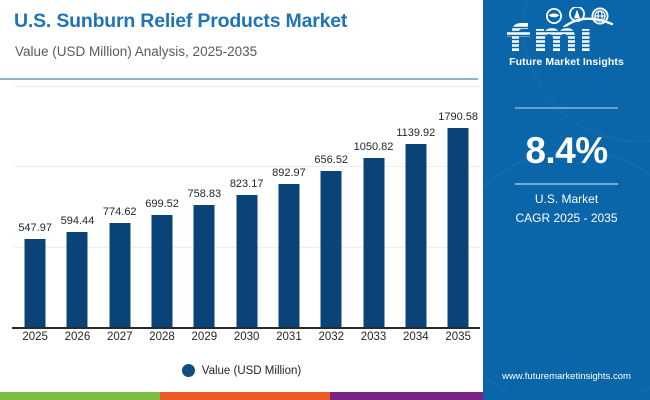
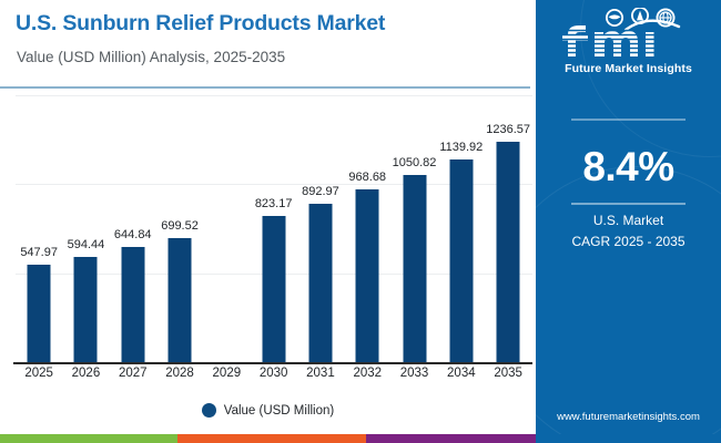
  U.S. Sunburn Relief Products Market
  Value (USD Million) Analysis, 2025-2035
  547.97
  594.44
- 774.62
+ 644.84
  699.52
- 758.83
  823.17
  892.97
- 656.52
+ 968.68
  1050.82
  1139.92
- 1790.58
+ 1236.57
  2025
  2026
  2027
  2028
  2029
  2030
  2031
  2032
  2033
  2034
  2035
  Value (USD Million)
  Future Market Insights
  8.4%
  U.S. Market
  CAGR 2025 - 2035
  www.futuremarketinsights.com
